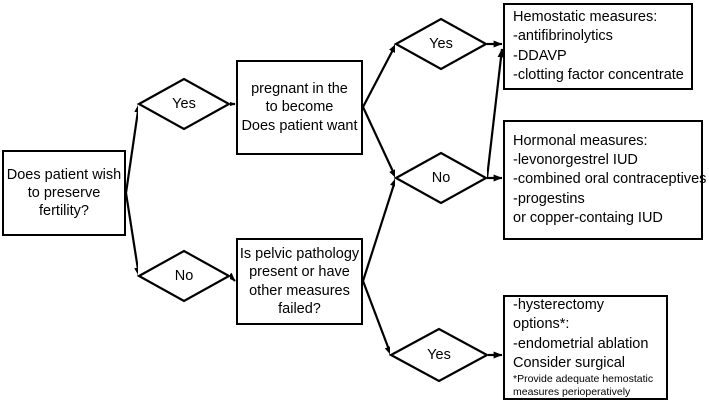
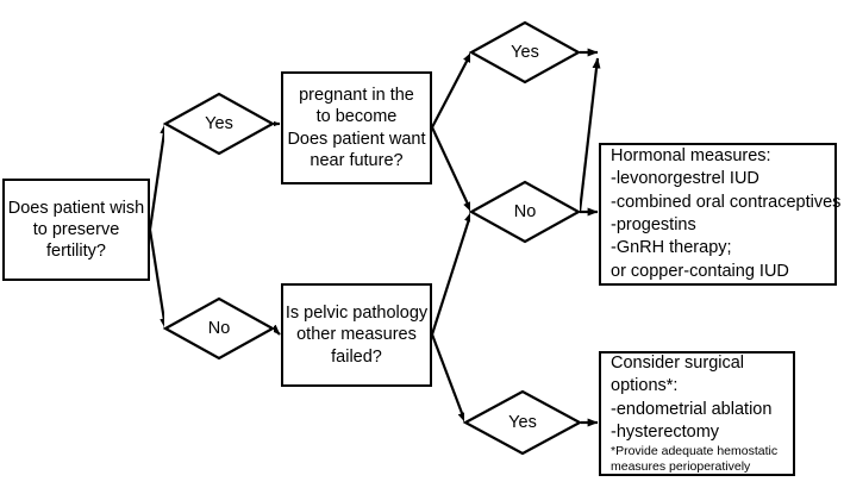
  Does patient wish
  to preserve
  fertility?
  pregnant in the
  to become
  Does patient want
+ near future?
  Is pelvic pathology
- present or have
  other measures
  failed?
- Hemostatic measures:
- -antifibrinolytics
- -DDAVP
- -clotting factor concentrate
  Hormonal measures:
  -levonorgestrel IUD
  -combined oral contraceptives
  -progestins
+ -GnRH therapy;
  or copper-containg IUD
- -hysterectomy
+ Consider surgical
  options*:
  -endometrial ablation
- Consider surgical
+ -hysterectomy
  *Provide adequate hemostatic
  measures perioperatively
  Yes
  No
  Yes
  No
  Yes
